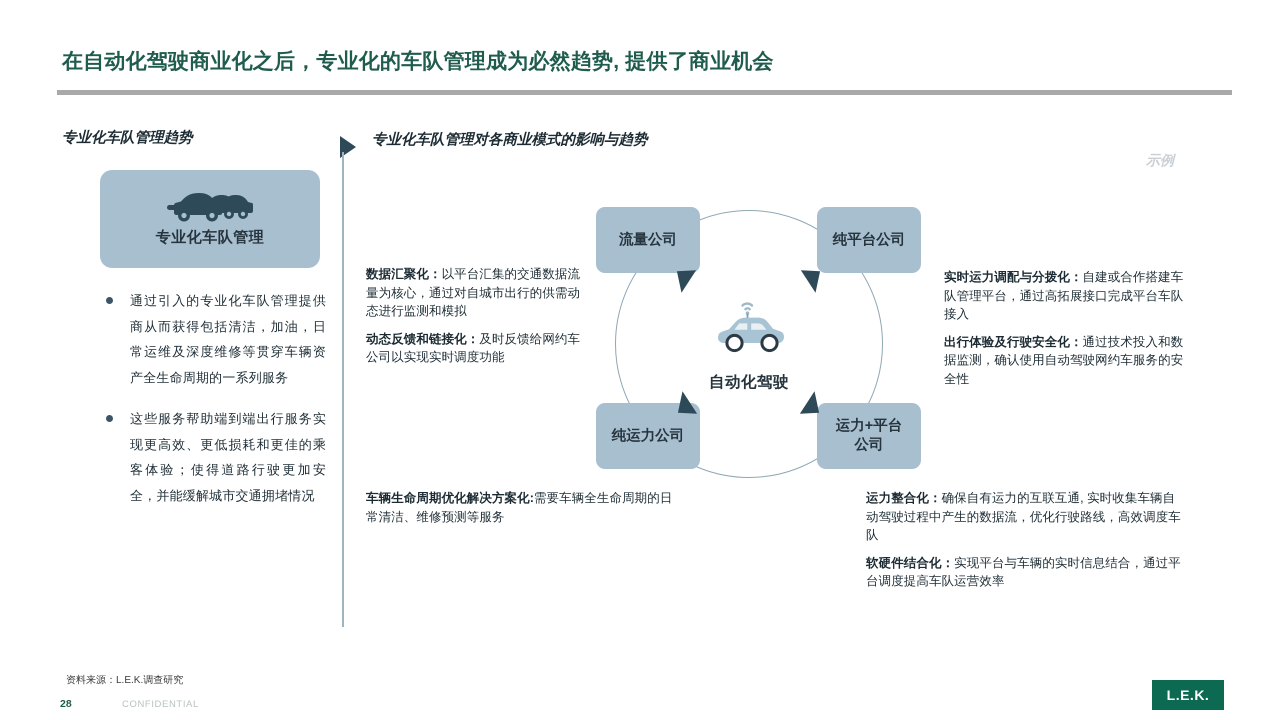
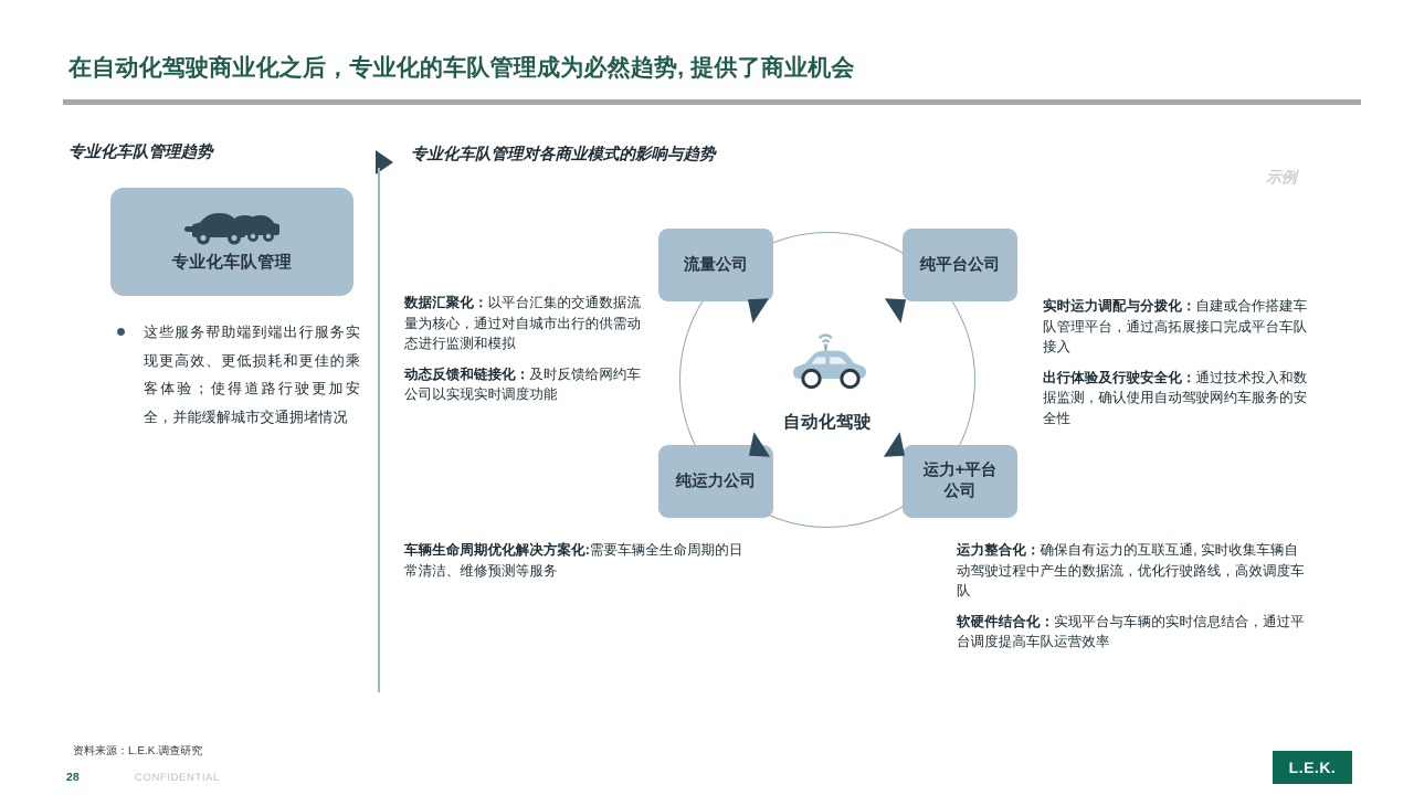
  在自动化驾驶商业化之后，专业化的车队管理成为必然趋势, 提供了商业机会
  专业化车队管理趋势
  专业化车队管理
- 通过引入的专业化车队管理提供商从而获得包括清洁，加油，日常运维及深度维修等贯穿车辆资产全生命周期的一系列服务
  这些服务帮助端到端出行服务实现更高效、更低损耗和更佳的乘客体验；使得道路行驶更加安全，并能缓解城市交通拥堵情况
  专业化车队管理对各商业模式的影响与趋势
  示例
  流量公司
  纯平台公司
  纯运力公司
  运力+平台
  公司
  自动化驾驶
  数据汇聚化：以平台汇集的交通数据流量为核心，通过对自城市出行的供需动态进行监测和模拟
  动态反馈和链接化：及时反馈给网约车公司以实现实时调度功能
  实时运力调配与分拨化：自建或合作搭建车队管理平台，通过高拓展接口完成平台车队接入
  出行体验及行驶安全化：通过技术投入和数据监测，确认使用自动驾驶网约车服务的安全性
  车辆生命周期优化解决方案化:需要车辆全生命周期的日常清洁、维修预测等服务
  运力整合化：确保自有运力的互联互通, 实时收集车辆自动驾驶过程中产生的数据流，优化行驶路线，高效调度车队
  软硬件结合化：实现平台与车辆的实时信息结合，通过平台调度提高车队运营效率
  资料来源：L.E.K.调查研究
  28
  CONFIDENTIAL
  L.E.K.
